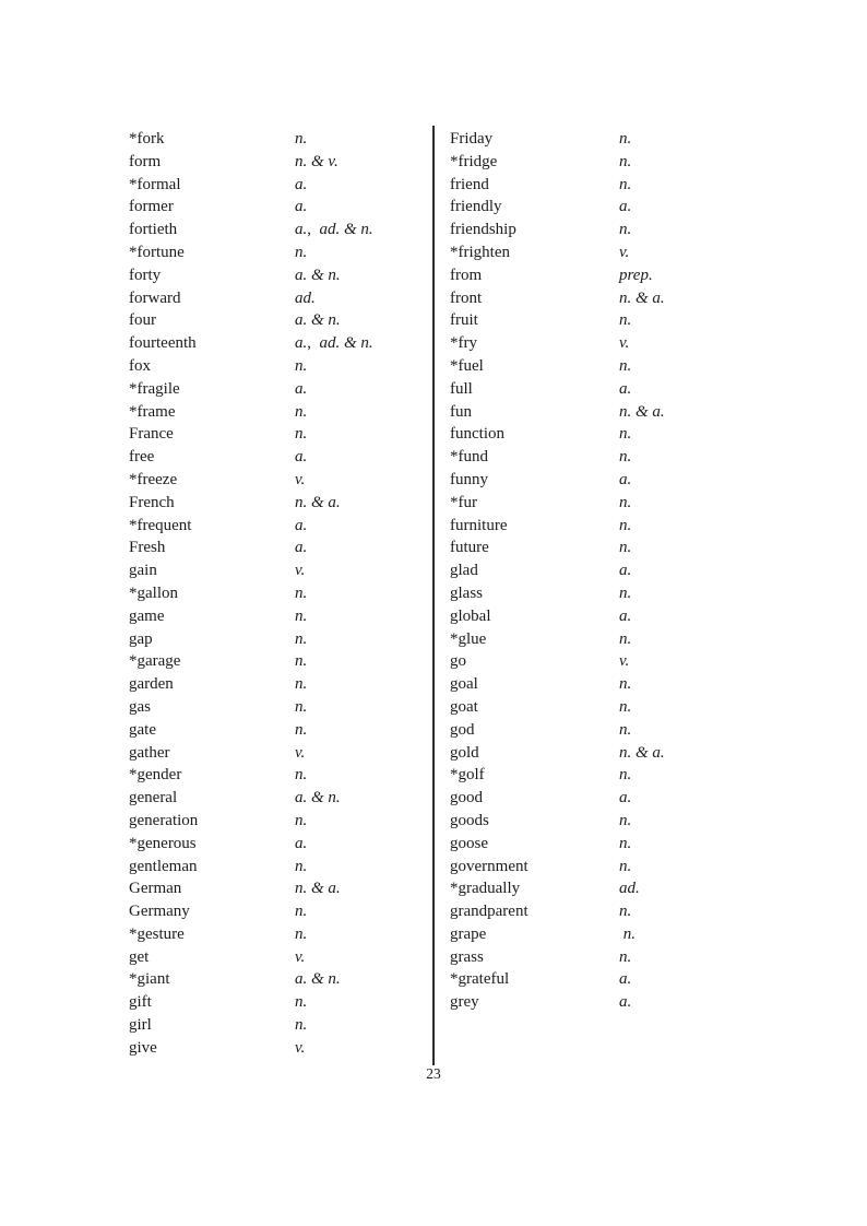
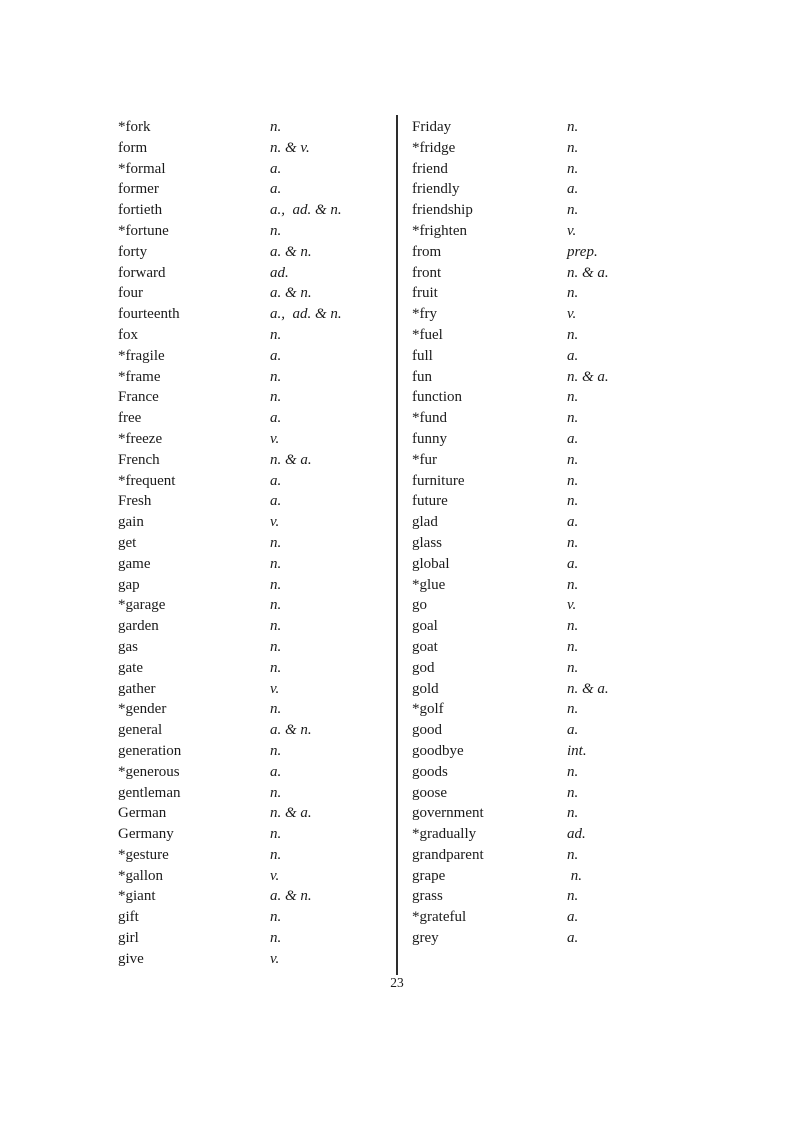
  *fork
  n.
  form
  n. & v.
  *formal
  a.
  former
  a.
  fortieth
  a., ad. & n.
  *fortune
  n.
  forty
  a. & n.
  forward
  ad.
  four
  a. & n.
  fourteenth
  a., ad. & n.
  fox
  n.
  *fragile
  a.
  *frame
  n.
  France
  n.
  free
  a.
  *freeze
  v.
  French
  n. & a.
  *frequent
  a.
  Fresh
  a.
  Friday
  n.
  *fridge
  n.
  friend
  n.
  friendly
  a.
  friendship
  n.
  *frighten
  v.
  from
  prep.
  front
  n. & a.
  fruit
  n.
  *fry
  v.
  *fuel
  n.
  full
  a.
  fun
  n. & a.
  function
  n.
  *fund
  n.
  funny
  a.
  *fur
  n.
  furniture
  n.
  future
  n.
  gain
  v.
- *gallon
+ get
  n.
  game
  n.
  gap
  n.
  *garage
  n.
  garden
  n.
  gas
  n.
  gate
  n.
  gather
  v.
  *gender
  n.
  general
  a. & n.
  generation
  n.
  *generous
  a.
  gentleman
  n.
  German
  n. & a.
  Germany
  n.
  *gesture
  n.
- get
+ *gallon
  v.
  *giant
  a. & n.
  gift
  n.
  girl
  n.
  give
  v.
  glad
  a.
  glass
  n.
  global
  a.
  *glue
  n.
  go
  v.
  goal
  n.
  goat
  n.
  god
  n.
  gold
  n. & a.
  *golf
  n.
  good
  a.
+ goodbye
+ int.
  goods
  n.
  goose
  n.
  government
  n.
  *gradually
  ad.
  grandparent
  n.
  grape
  n.
  grass
  n.
  *grateful
  a.
  grey
  a.
  23
